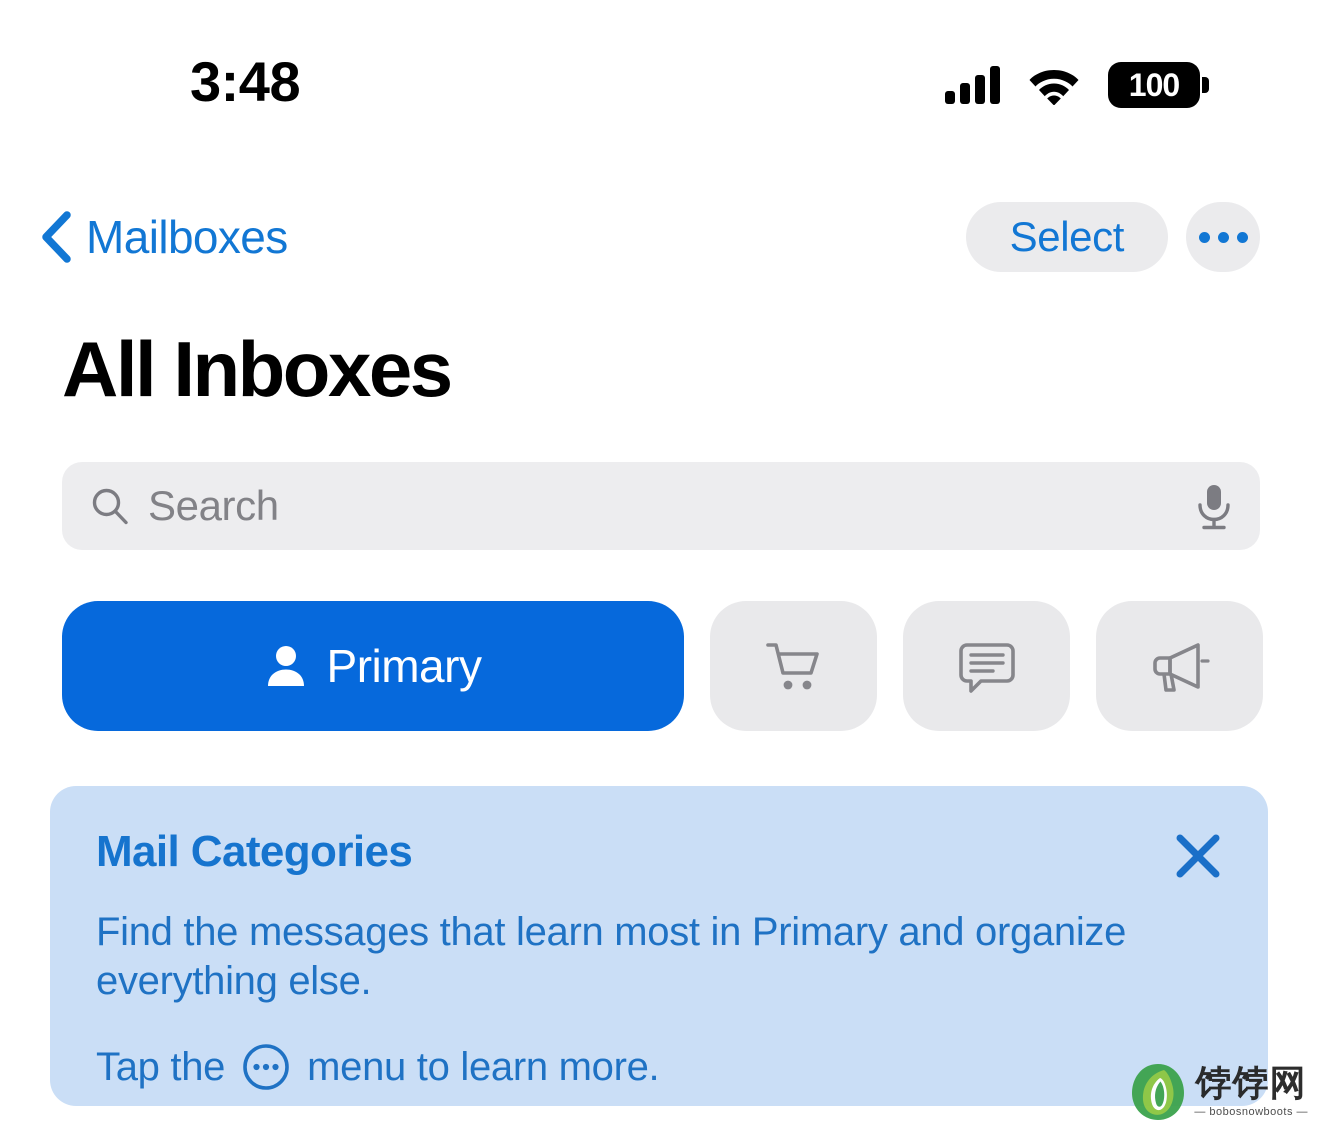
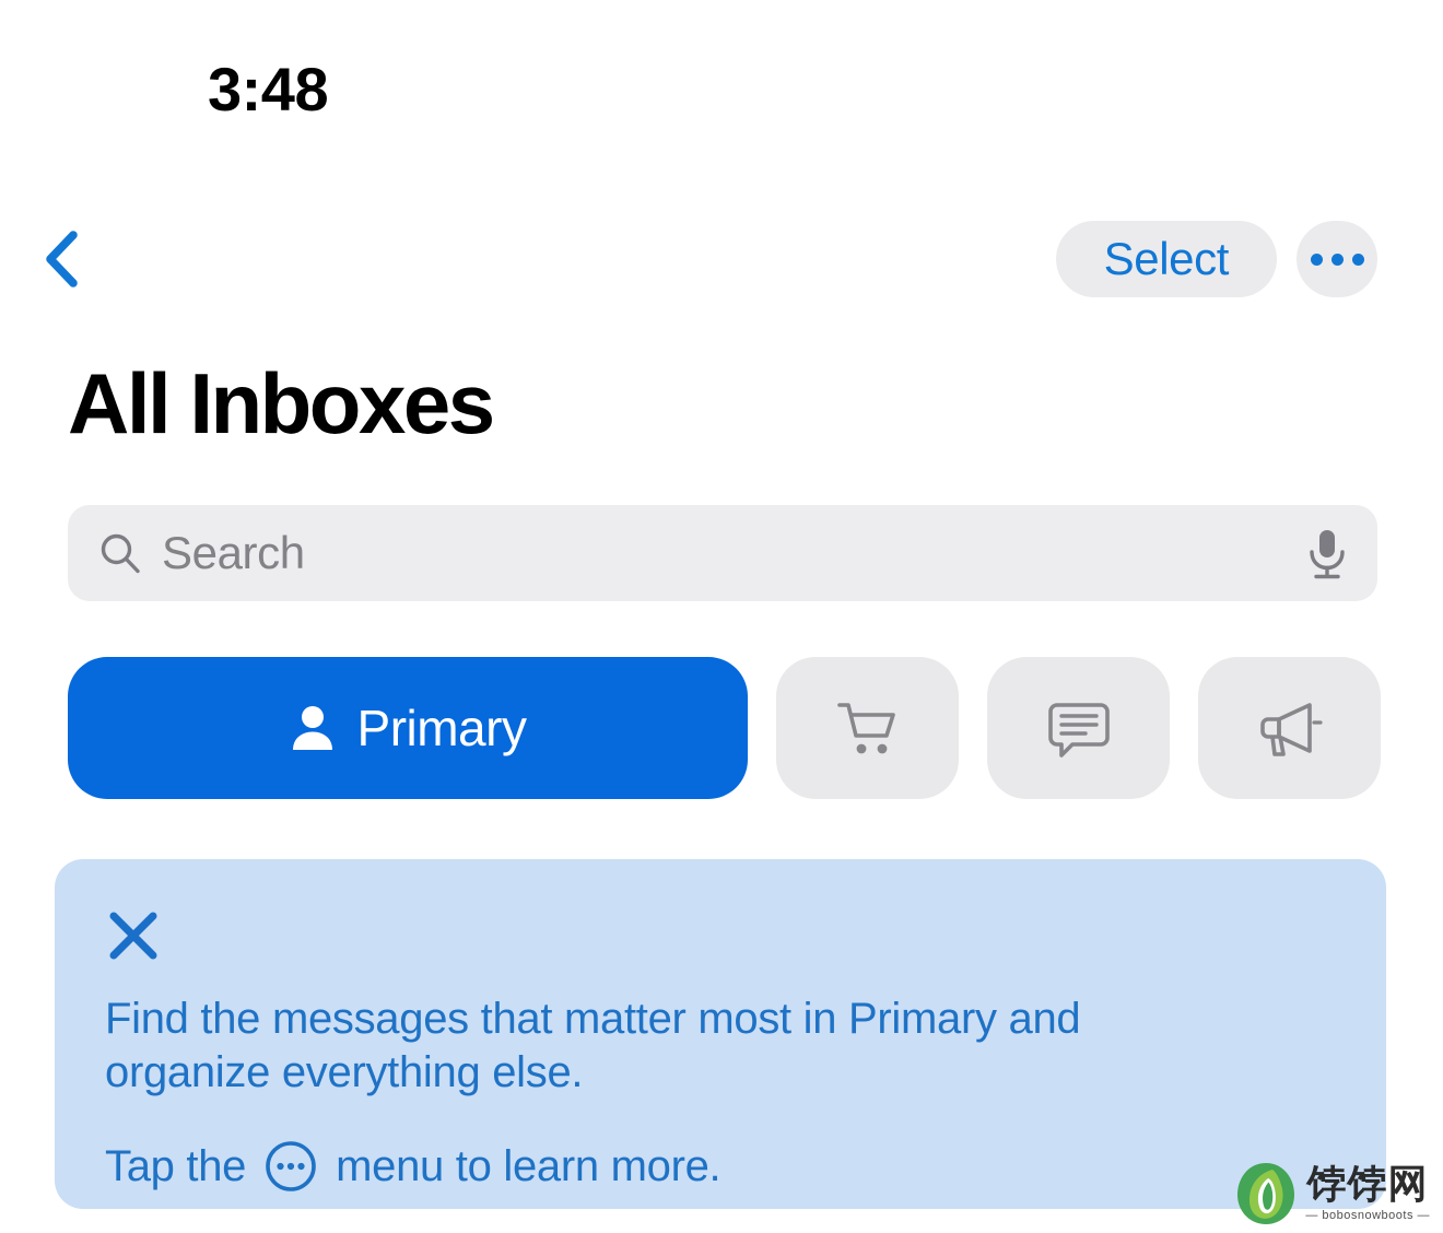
  3:48
- 100
- Mailboxes
  Select
  All Inboxes
  Search
  Primary
- Mail Categories
- Find the messages that learn most in Primary and organize everything else.
+ Find the messages that matter most in Primary and organize everything else.
  Tap the
  menu to learn more.
  饽饽网
  — bobosnowboots —
